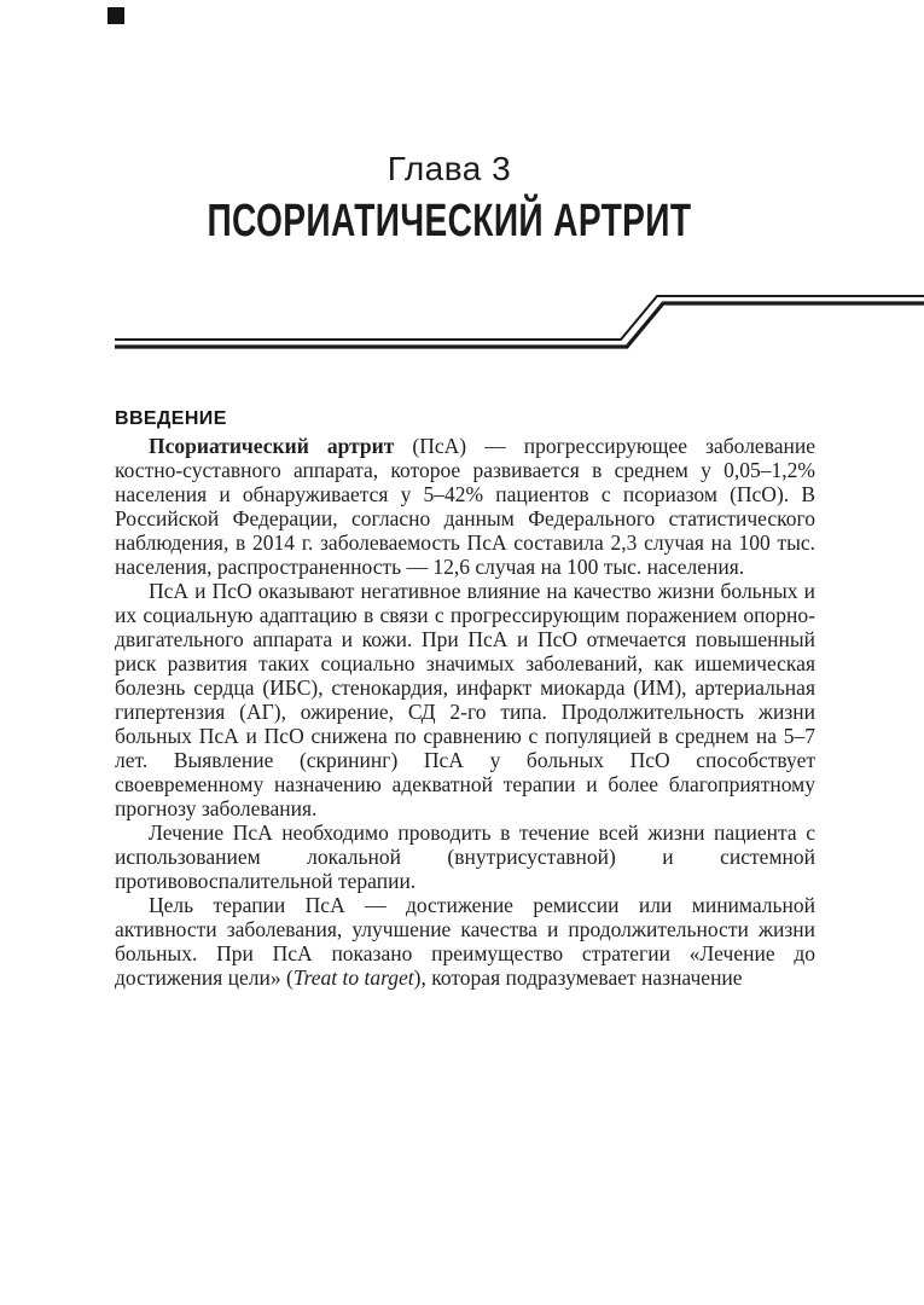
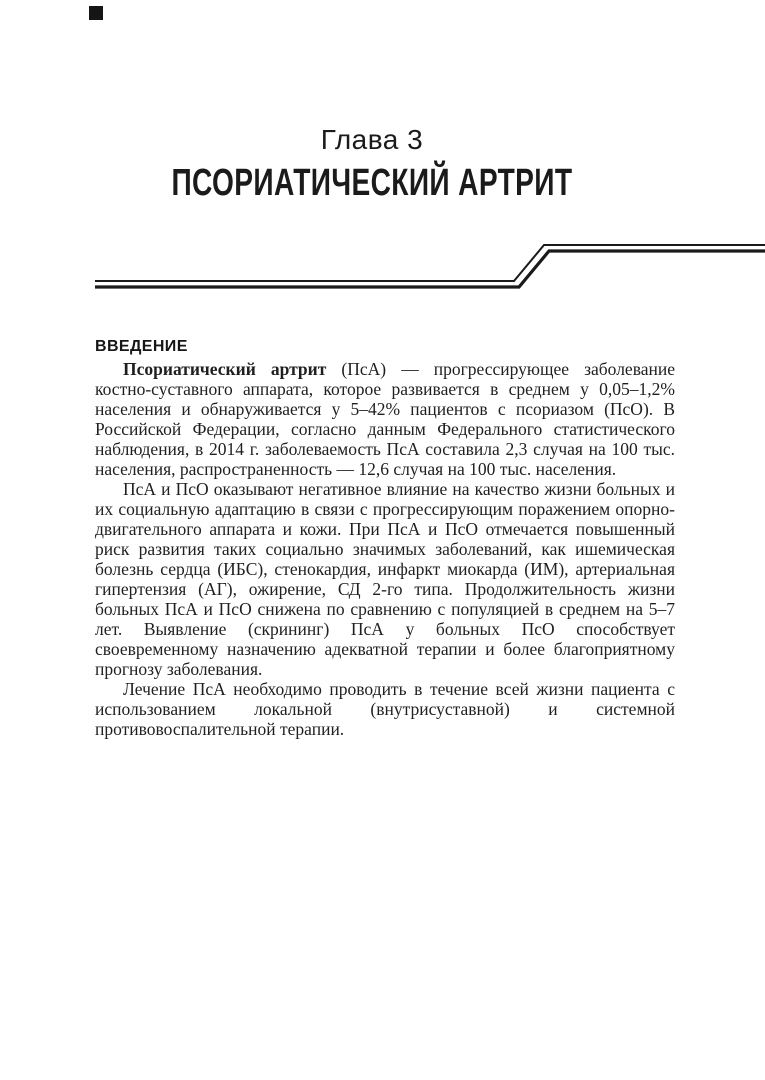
  Глава 3
  ПСОРИАТИЧЕСКИЙ АРТРИТ
  ВВЕДЕНИЕ
  Псориатический артрит (ПсА) — прогрессирующее заболевание костно-суставного аппарата, которое развивается в среднем у 0,05–1,2% населения и обнаруживается у 5–42% пациентов с псориазом (ПсО). В Российской Федерации, согласно данным Федерального статистического наблюдения, в 2014 г. заболеваемость ПсА составила 2,3 случая на 100 тыс. населения, распространенность — 12,6 случая на 100 тыс. населения.
  ПсА и ПсО оказывают негативное влияние на качество жизни больных и их социальную адаптацию в связи с прогрессирующим поражением опорно-двигательного аппарата и кожи. При ПсА и ПсО отмечается повышенный риск развития таких социально значимых заболеваний, как ишемическая болезнь сердца (ИБС), стенокардия, инфаркт миокарда (ИМ), артериальная гипертензия (АГ), ожирение, СД 2-го типа. Продолжительность жизни больных ПсА и ПсО снижена по сравнению с популяцией в среднем на 5–7 лет. Выявление (скрининг) ПсА у больных ПсО способствует своевременному назначению адекватной терапии и более благоприятному прогнозу заболевания.
  Лечение ПсА необходимо проводить в течение всей жизни пациента с использованием локальной (внутрисуставной) и системной противовоспалительной терапии.
- Цель терапии ПсА — достижение ремиссии или минимальной активности заболевания, улучшение качества и продолжительности жизни больных. При ПсА показано преимущество стратегии «Лечение до достижения цели» (Treat to target), которая подразумевает назначение
